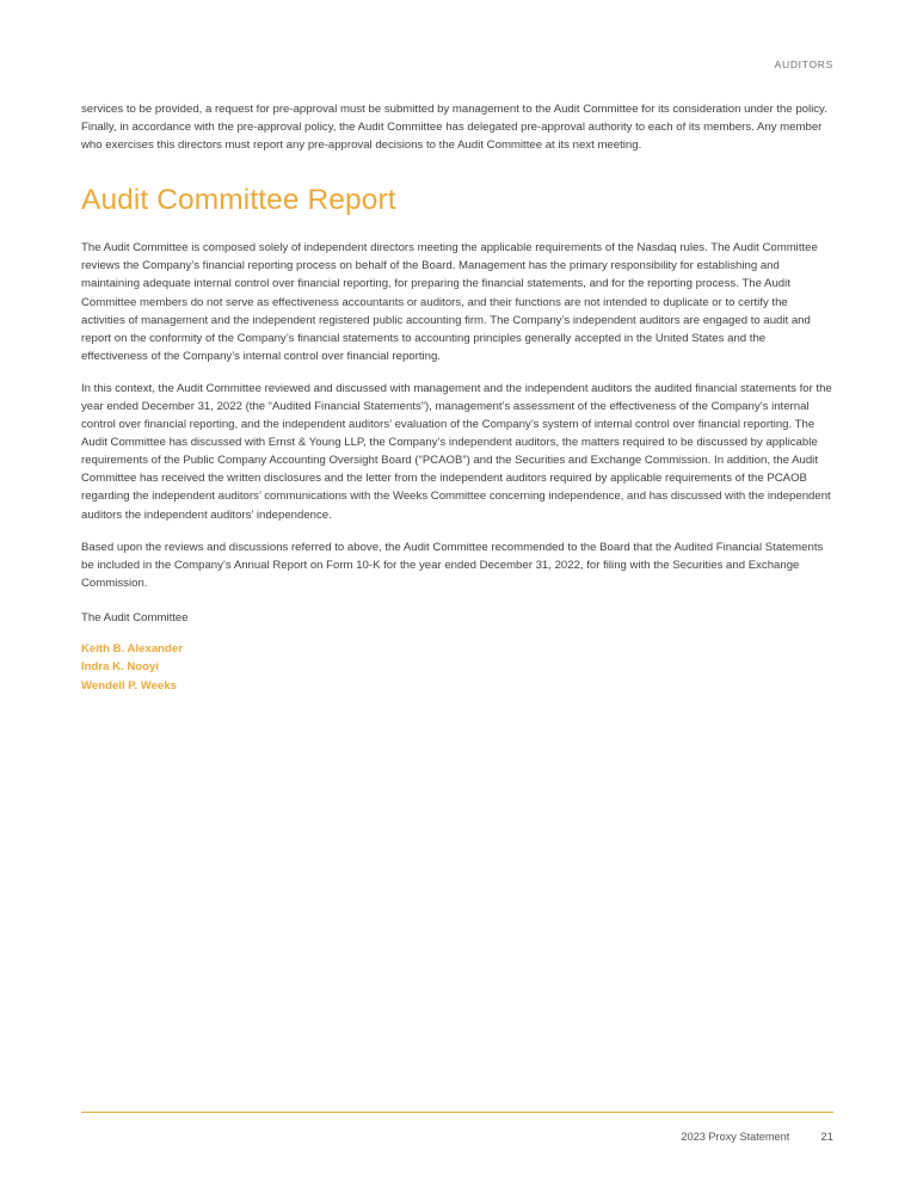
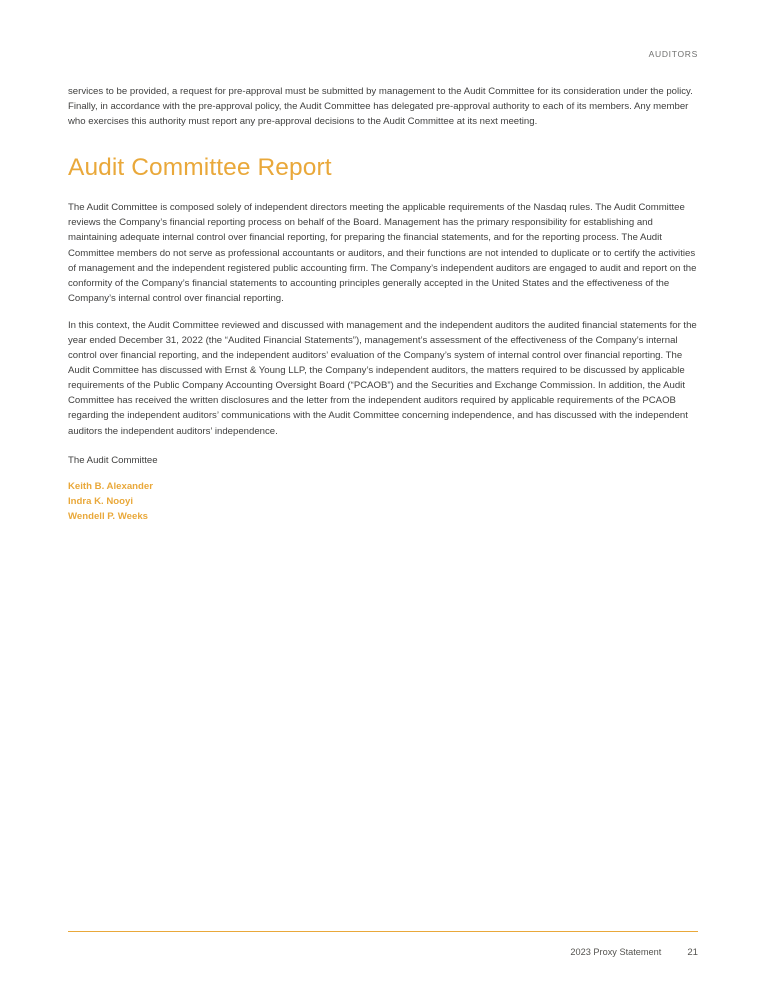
  AUDITORS
- services to be provided, a request for pre-approval must be submitted by management to the Audit Committee for its consideration under the policy. Finally, in accordance with the pre-approval policy, the Audit Committee has delegated pre-approval authority to each of its members. Any member who exercises this directors must report any pre-approval decisions to the Audit Committee at its next meeting.
+ services to be provided, a request for pre-approval must be submitted by management to the Audit Committee for its consideration under the policy. Finally, in accordance with the pre-approval policy, the Audit Committee has delegated pre-approval authority to each of its members. Any member who exercises this authority must report any pre-approval decisions to the Audit Committee at its next meeting.
  Audit Committee Report
- The Audit Committee is composed solely of independent directors meeting the applicable requirements of the Nasdaq rules. The Audit Committee reviews the Company’s financial reporting process on behalf of the Board. Management has the primary responsibility for establishing and maintaining adequate internal control over financial reporting, for preparing the financial statements, and for the reporting process. The Audit Committee members do not serve as effectiveness accountants or auditors, and their functions are not intended to duplicate or to certify the activities of management and the independent registered public accounting firm. The Company’s independent auditors are engaged to audit and report on the conformity of the Company’s financial statements to accounting principles generally accepted in the United States and the effectiveness of the Company’s internal control over financial reporting.
+ The Audit Committee is composed solely of independent directors meeting the applicable requirements of the Nasdaq rules. The Audit Committee reviews the Company’s financial reporting process on behalf of the Board. Management has the primary responsibility for establishing and maintaining adequate internal control over financial reporting, for preparing the financial statements, and for the reporting process. The Audit Committee members do not serve as professional accountants or auditors, and their functions are not intended to duplicate or to certify the activities of management and the independent registered public accounting firm. The Company’s independent auditors are engaged to audit and report on the conformity of the Company’s financial statements to accounting principles generally accepted in the United States and the effectiveness of the Company’s internal control over financial reporting.
- In this context, the Audit Committee reviewed and discussed with management and the independent auditors the audited financial statements for the year ended December 31, 2022 (the “Audited Financial Statements”), management’s assessment of the effectiveness of the Company’s internal control over financial reporting, and the independent auditors’ evaluation of the Company’s system of internal control over financial reporting. The Audit Committee has discussed with Ernst & Young LLP, the Company’s independent auditors, the matters required to be discussed by applicable requirements of the Public Company Accounting Oversight Board (“PCAOB”) and the Securities and Exchange Commission. In addition, the Audit Committee has received the written disclosures and the letter from the independent auditors required by applicable requirements of the PCAOB regarding the independent auditors’ communications with the Weeks Committee concerning independence, and has discussed with the independent auditors the independent auditors’ independence.
+ In this context, the Audit Committee reviewed and discussed with management and the independent auditors the audited financial statements for the year ended December 31, 2022 (the “Audited Financial Statements”), management’s assessment of the effectiveness of the Company’s internal control over financial reporting, and the independent auditors’ evaluation of the Company’s system of internal control over financial reporting. The Audit Committee has discussed with Ernst & Young LLP, the Company’s independent auditors, the matters required to be discussed by applicable requirements of the Public Company Accounting Oversight Board (“PCAOB”) and the Securities and Exchange Commission. In addition, the Audit Committee has received the written disclosures and the letter from the independent auditors required by applicable requirements of the PCAOB regarding the independent auditors’ communications with the Audit Committee concerning independence, and has discussed with the independent auditors the independent auditors’ independence.
- Based upon the reviews and discussions referred to above, the Audit Committee recommended to the Board that the Audited Financial Statements be included in the Company’s Annual Report on Form 10-K for the year ended December 31, 2022, for filing with the Securities and Exchange Commission.
  The Audit Committee
  Keith B. Alexander
  Indra K. Nooyi
  Wendell P. Weeks
  2023 Proxy Statement
  21
